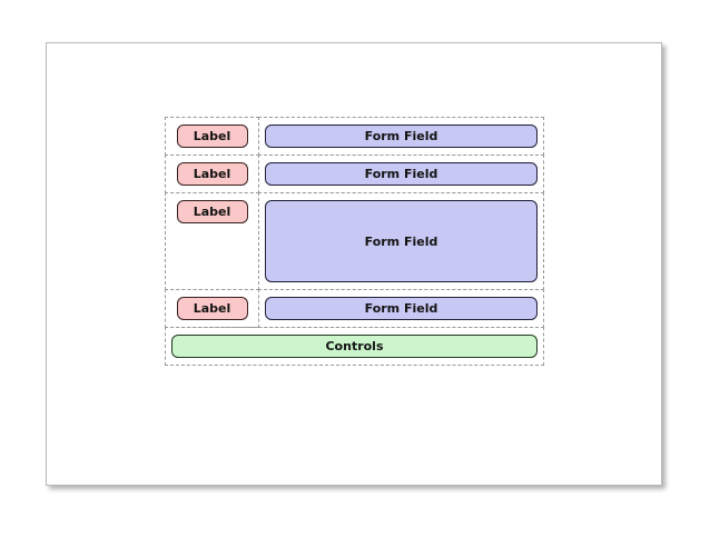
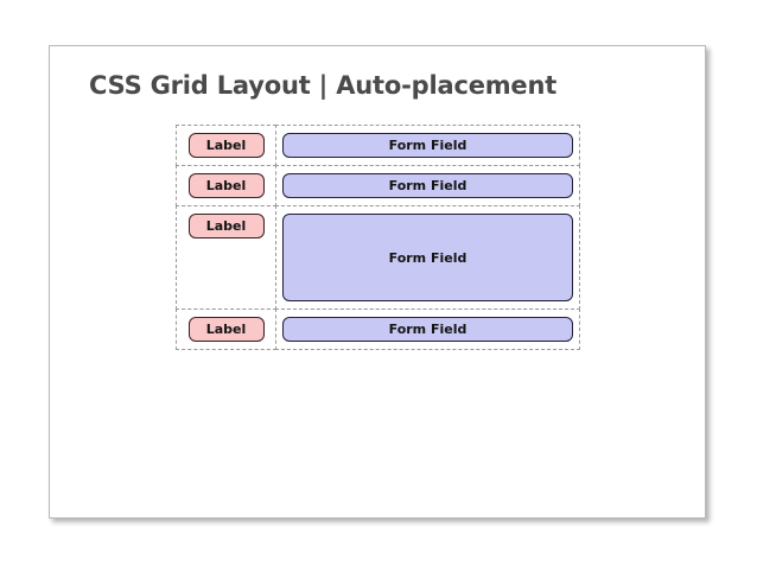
+ CSS Grid Layout | Auto-placement
  Label
  Form Field
  Label
  Form Field
  Label
  Form Field
  Label
  Form Field
- Controls
